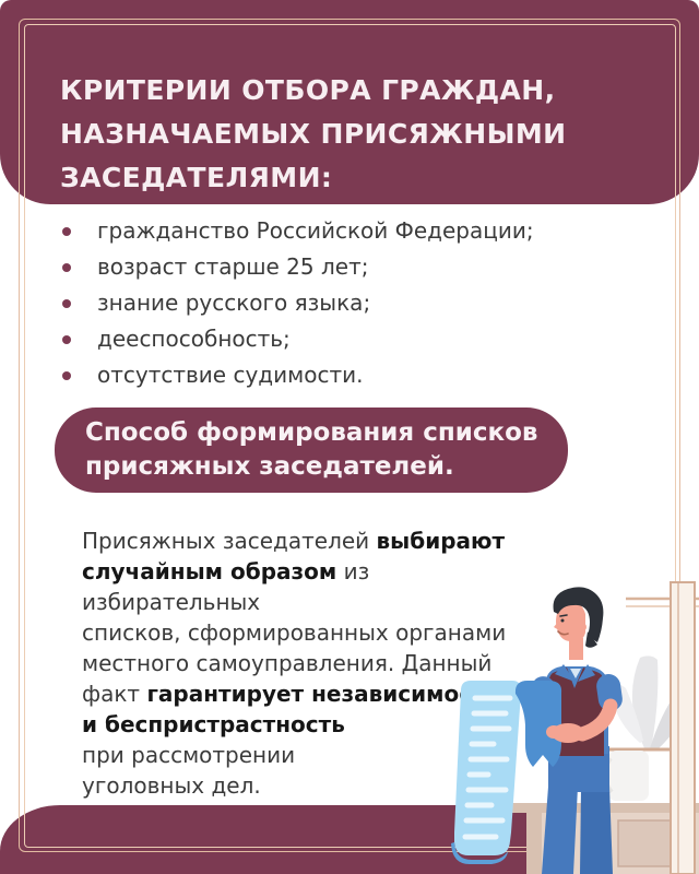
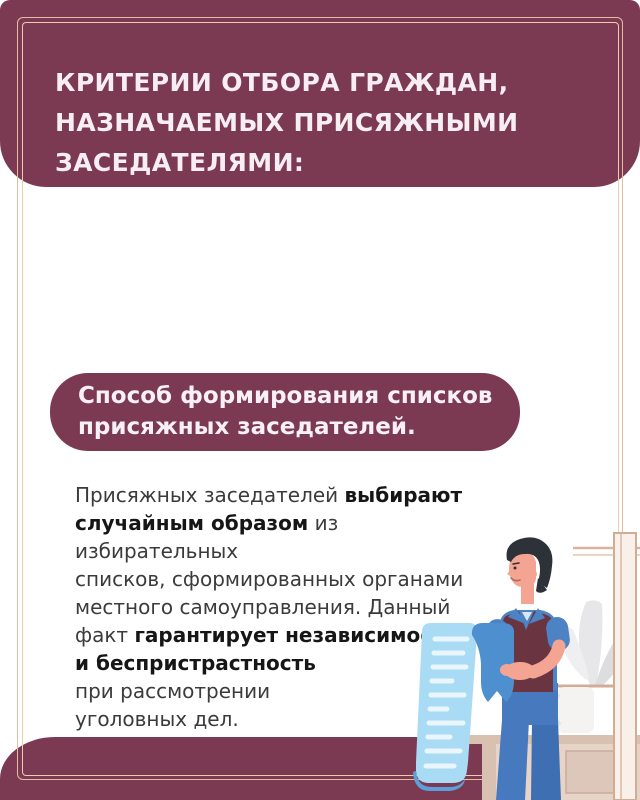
  КРИТЕРИИ ОТБОРА ГРАЖДАН,
  НАЗНАЧАЕМЫХ ПРИСЯЖНЫМИ
  ЗАСЕДАТЕЛЯМИ:
- гражданство Российской Федерации;
- возраст старше 25 лет;
- знание русского языка;
- дееспособность;
- отсутствие судимости.
  Способ формирования списков
  присяжных заседателей.
  Присяжных заседателей выбирают
  случайным образом из избирательных
  списков, сформированных органами
  местного самоуправления. Данный
  факт гарантирует независимо
  и беспристрастность
  при рассмотрении
  уголовных дел.
